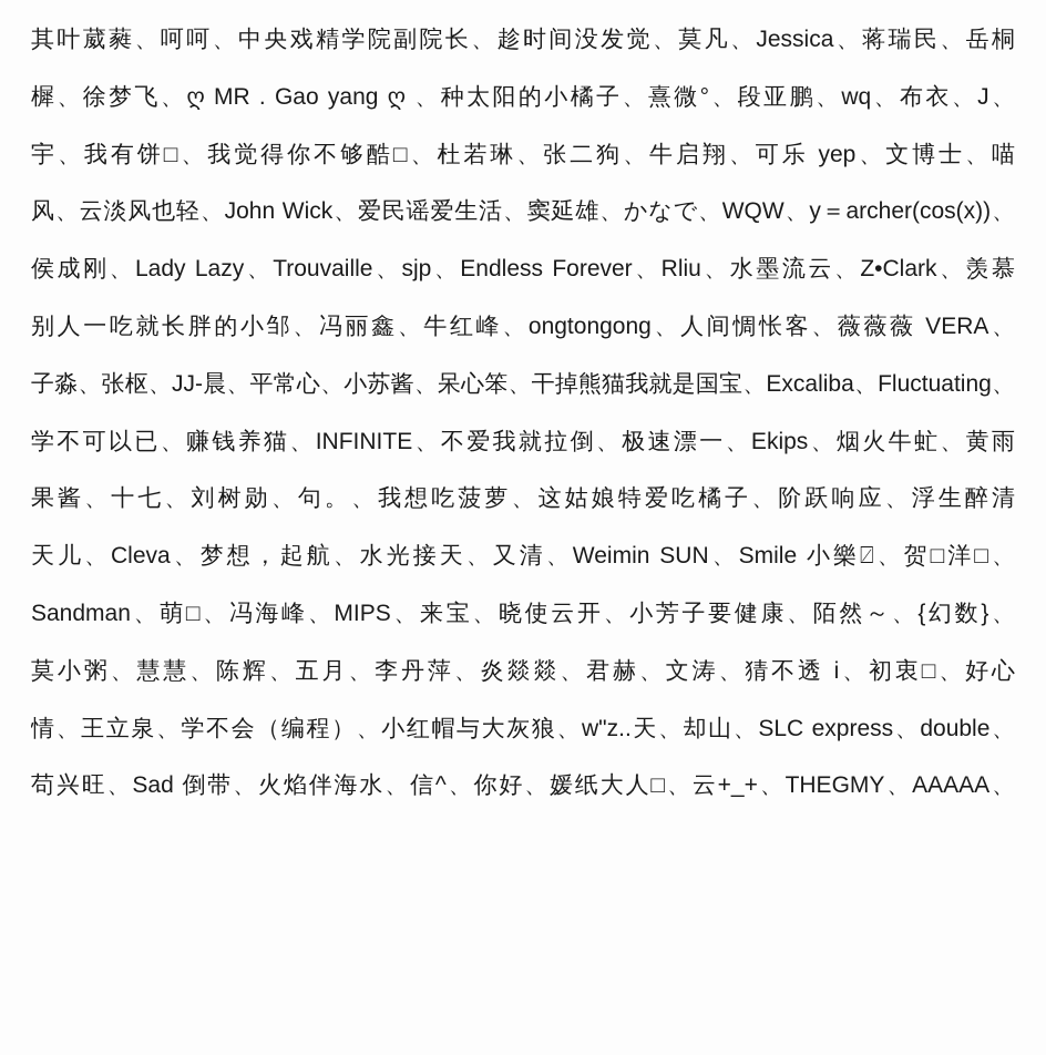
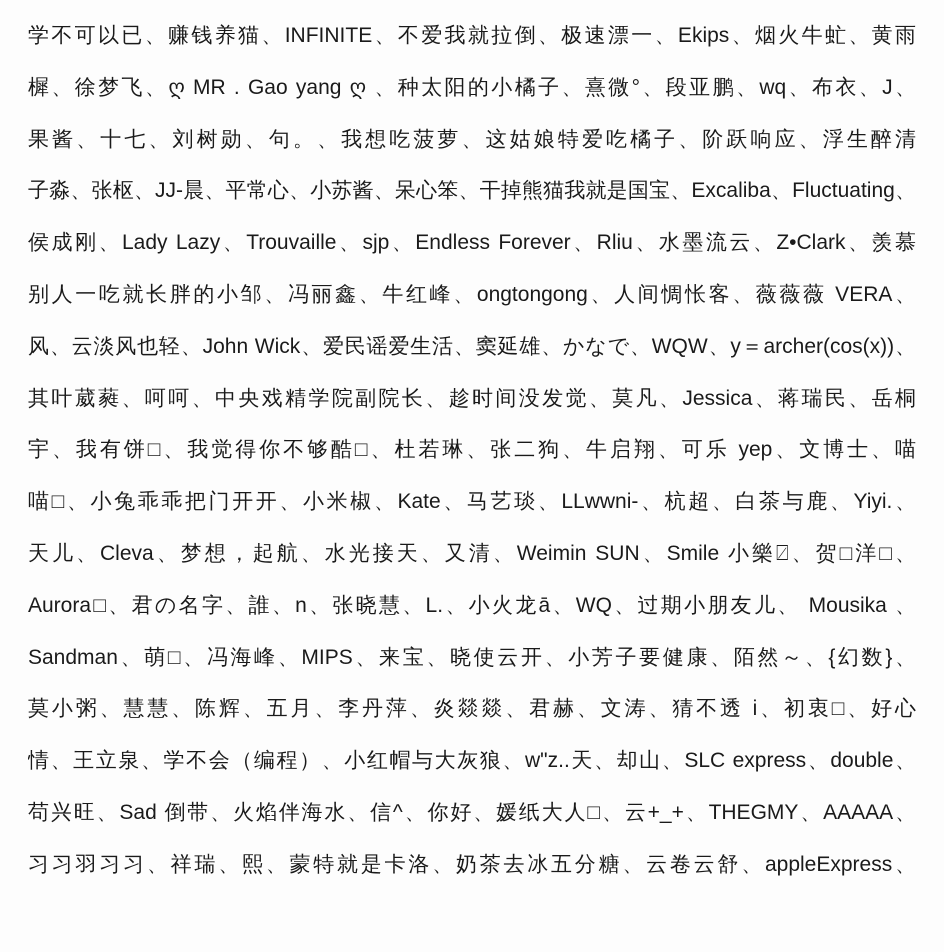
- 其叶葳蕤、呵呵、中央戏精学院副院长、趁时间没发觉、莫凡、Jessica、蒋瑞民、岳桐
+ 学不可以已、赚钱养猫、INFINITE、不爱我就拉倒、极速漂一、Ekips、烟火牛虻、黄雨
  樨、徐梦飞、ღ MR . Gao yang ღ 、种太阳的小橘子、熹微°、段亚鹏、wq、布衣、J、
- 宇、我有饼□、我觉得你不够酷□、杜若琳、张二狗、牛启翔、可乐 yep、文博士、喵
+ 果酱、十七、刘树勋、句。、我想吃菠萝、这姑娘特爱吃橘子、阶跃响应、浮生醉清
- 风、云淡风也轻、John Wick、爱民谣爱生活、窦延雄、かなで、WQW、y＝archer(cos(x))、
+ 子淼、张枢、JJ-晨、平常心、小苏酱、呆心笨、干掉熊猫我就是国宝、Excaliba、Fluctuating、
  侯成刚、Lady Lazy、Trouvaille、sjp、Endless Forever、Rliu、水墨流云、Z•Clark、羡慕
  别人一吃就长胖的小邹、冯丽鑫、牛红峰、ongtongong、人间惆怅客、薇薇薇 VERA、
- 子淼、张枢、JJ-晨、平常心、小苏酱、呆心笨、干掉熊猫我就是国宝、Excaliba、Fluctuating、
+ 风、云淡风也轻、John Wick、爱民谣爱生活、窦延雄、かなで、WQW、y＝archer(cos(x))、
- 学不可以已、赚钱养猫、INFINITE、不爱我就拉倒、极速漂一、Ekips、烟火牛虻、黄雨
+ 其叶葳蕤、呵呵、中央戏精学院副院长、趁时间没发觉、莫凡、Jessica、蒋瑞民、岳桐
- 果酱、十七、刘树勋、句。、我想吃菠萝、这姑娘特爱吃橘子、阶跃响应、浮生醉清
+ 宇、我有饼□、我觉得你不够酷□、杜若琳、张二狗、牛启翔、可乐 yep、文博士、喵
+ 喵□、小兔乖乖把门开开、小米椒、Kate、马艺琰、LLwwni-、杭超、白茶与鹿、Yiyi.、
  天儿、Cleva、梦想，起航、水光接天、又清、Weimin SUN、Smile 小樂⍁、贺□洋□、
+ Aurora□、君の名字、誰、n、张晓慧、L.、小火龙ā、WQ、过期小朋友儿、 Mousika 、
  Sandman、萌□、冯海峰、MIPS、来宝、晓使云开、小芳子要健康、陌然～、{幻数}、
  莫小粥、慧慧、陈辉、五月、李丹萍、炎燚燚、君赫、文涛、猜不透 i、初衷□、好心
  情、王立泉、学不会（编程）、小红帽与大灰狼、w"z..天、却山、SLC express、double、
  苟兴旺、Sad 倒带、火焰伴海水、信^、你好、媛纸大人□、云+_+、THEGMY、AAAAA、
+ 习习羽习习、祥瑞、熙、蒙特就是卡洛、奶茶去冰五分糖、云卷云舒、appleExpress、
